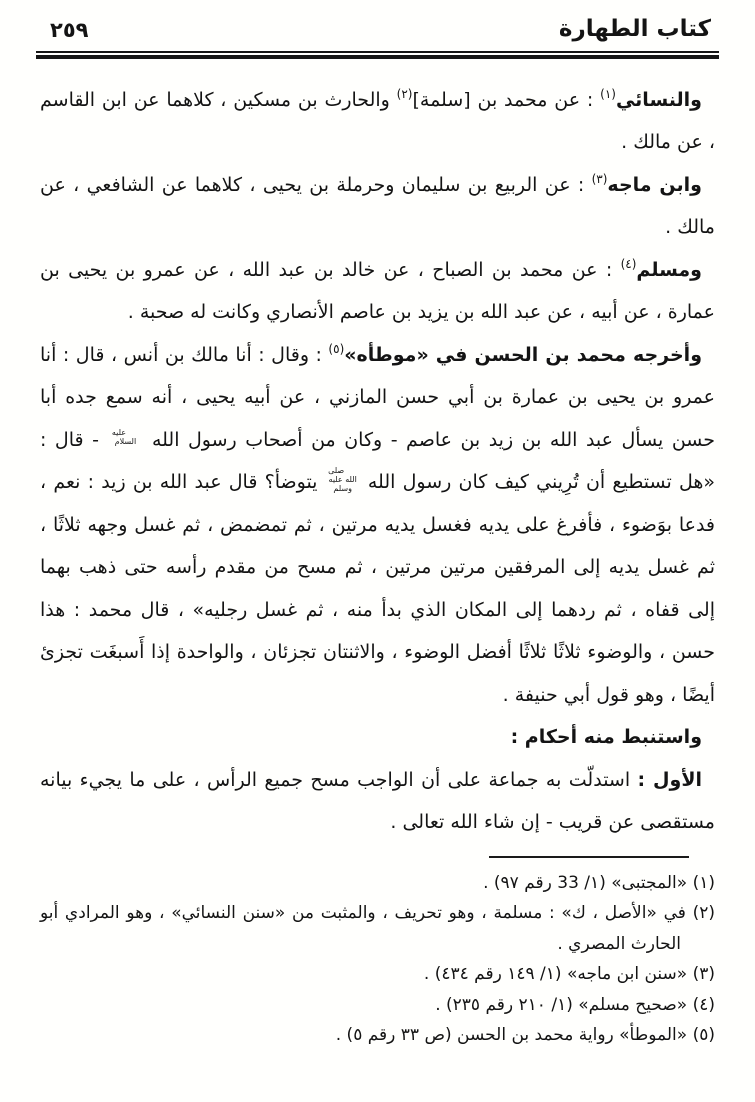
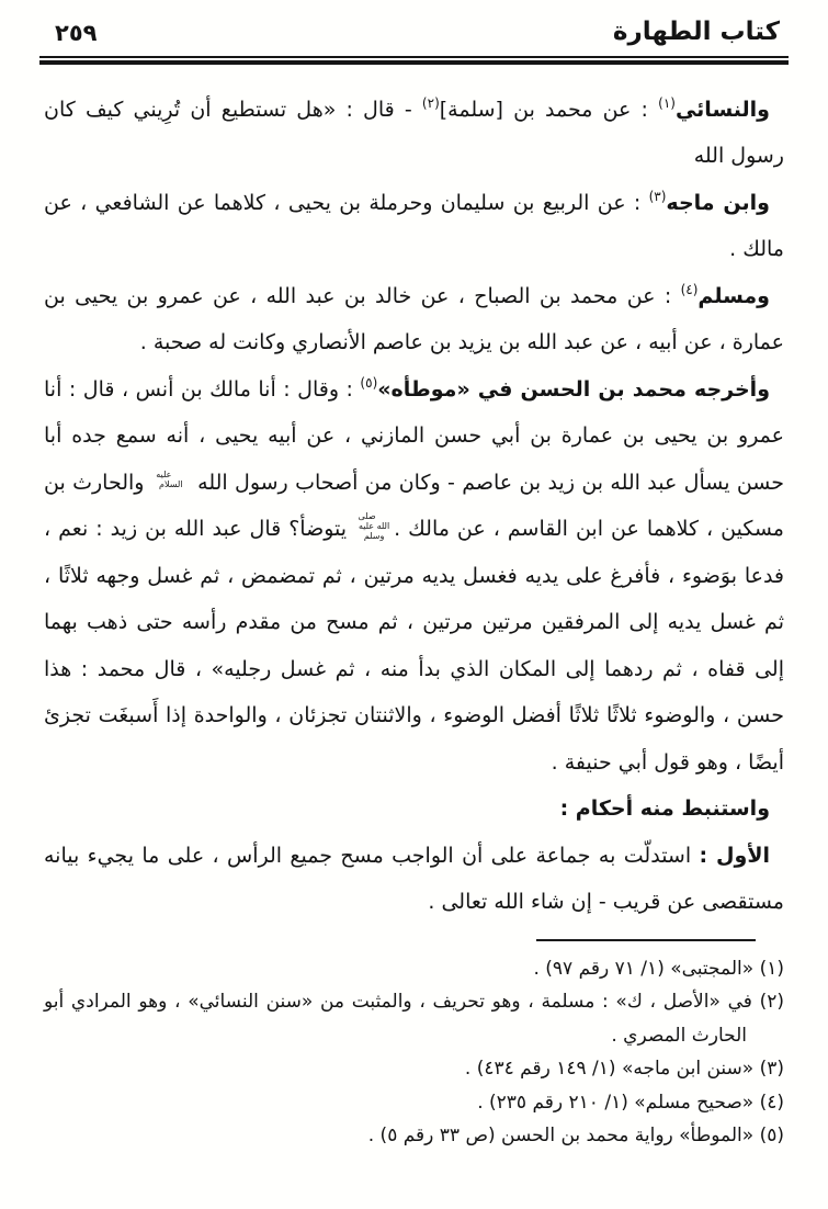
  كتاب الطهارة
  ٢٥٩
- والنسائي(١) : عن محمد بن [سلمة](٢) والحارث بن مسكين ، كلاهما عن ابن القاسم ، عن مالك .
+ والنسائي(١) : عن محمد بن [سلمة](٢) - قال : «هل تستطيع أن تُرِيني كيف كان رسول الله
  وابن ماجه(٣) : عن الربيع بن سليمان وحرملة بن يحيى ، كلاهما عن الشافعي ، عن مالك .
  ومسلم(٤) : عن محمد بن الصباح ، عن خالد بن عبد الله ، عن عمرو بن يحيى بن عمارة ، عن أبيه ، عن عبد الله بن يزيد بن عاصم الأنصاري وكانت له صحبة .
- وأخرجه محمد بن الحسن في «موطأه»(٥) : وقال : أنا مالك بن أنس ، قال : أنا عمرو بن يحيى بن عمارة بن أبي حسن المازني ، عن أبيه يحيى ، أنه سمع جده أبا حسن يسأل عبد الله بن زيد بن عاصم - وكان من أصحاب رسول الله عليه السلام - قال : «هل تستطيع أن تُرِيني كيف كان رسول الله صلى الله عليه وسلم يتوضأ؟ قال عبد الله بن زيد : نعم ، فدعا بوَضوء ، فأفرغ على يديه فغسل يديه مرتين ، ثم تمضمض ، ثم غسل وجهه ثلاثًا ، ثم غسل يديه إلى المرفقين مرتين مرتين ، ثم مسح من مقدم رأسه حتى ذهب بهما إلى قفاه ، ثم ردهما إلى المكان الذي بدأ منه ، ثم غسل رجليه» ، قال محمد : هذا حسن ، والوضوء ثلاثًا ثلاثًا أفضل الوضوء ، والاثنتان تجزئان ، والواحدة إذا أَسبغَت تجزئ أيضًا ، وهو قول أبي حنيفة .
+ وأخرجه محمد بن الحسن في «موطأه»(٥) : وقال : أنا مالك بن أنس ، قال : أنا عمرو بن يحيى بن عمارة بن أبي حسن المازني ، عن أبيه يحيى ، أنه سمع جده أبا حسن يسأل عبد الله بن زيد بن عاصم - وكان من أصحاب رسول الله عليه السلام والحارث بن مسكين ، كلاهما عن ابن القاسم ، عن مالك .صلى الله عليه وسلم يتوضأ؟ قال عبد الله بن زيد : نعم ، فدعا بوَضوء ، فأفرغ على يديه فغسل يديه مرتين ، ثم تمضمض ، ثم غسل وجهه ثلاثًا ، ثم غسل يديه إلى المرفقين مرتين مرتين ، ثم مسح من مقدم رأسه حتى ذهب بهما إلى قفاه ، ثم ردهما إلى المكان الذي بدأ منه ، ثم غسل رجليه» ، قال محمد : هذا حسن ، والوضوء ثلاثًا ثلاثًا أفضل الوضوء ، والاثنتان تجزئان ، والواحدة إذا أَسبغَت تجزئ أيضًا ، وهو قول أبي حنيفة .
  واستنبط منه أحكام :
  الأول : استدلّت به جماعة على أن الواجب مسح جميع الرأس ، على ما يجيء بيانه مستقصى عن قريب - إن شاء الله تعالى .
- (١) «المجتبى» (١/ 33 رقم ٩٧) .
+ (١) «المجتبى» (١/ ٧١ رقم ٩٧) .
  (٢) في «الأصل ، ك» : مسلمة ، وهو تحريف ، والمثبت من «سنن النسائي» ، وهو المرادي أبو الحارث المصري .
  (٣) «سنن ابن ماجه» (١/ ١٤٩ رقم ٤٣٤) .
  (٤) «صحيح مسلم» (١/ ٢١٠ رقم ٢٣٥) .
  (٥) «الموطأ» رواية محمد بن الحسن (ص ٣٣ رقم ٥) .
